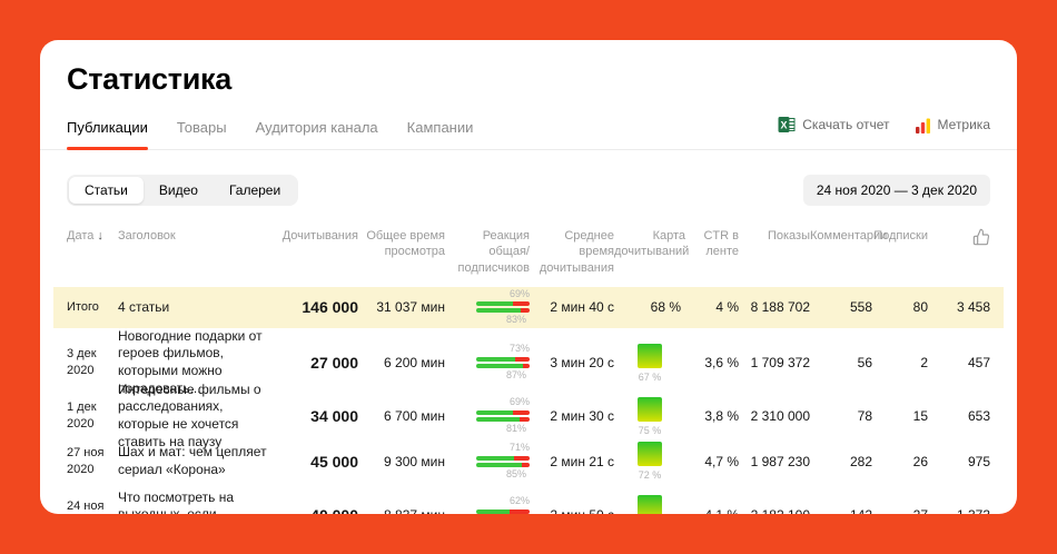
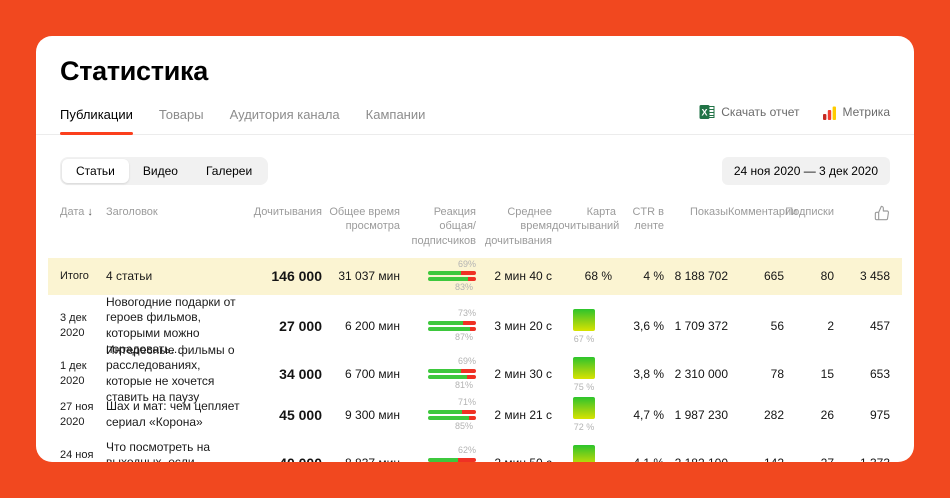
  Статистика
  Публикации
  Товары
  Аудитория канала
  Кампании
  X
  Скачать отчет
  Метрика
  Статьи
  Видео
  Галереи
  24 ноя 2020 — 3 дек 2020
  Дата ↓
  Заголовок
  Дочитывания
  Общее время просмотра
  Реакция общая/ подписчиков
  Среднее время дочитывания
  Карта дочитывани
  CTR в ленте
  Показы
  Комментар
  Подписки
  Итого
  4 статьи
  146 000
  31 037 мин
  69%
  83%
  2 мин 40 с
  68 %
  4 %
  8 188 702
- 558
+ 665
  80
  3 458
  3 дек 2020
  Новогодние подарки от героев фильмов, которыми можно порадовать...
  27 000
  6 200 мин
  73%
  87%
  3 мин 20 с
  67 %
  3,6 %
  1 709 372
  56
  2
  457
  1 дек 2020
  Интересные фильмы о расследованиях, которые не хочется ставить на паузу
  34 000
  6 700 мин
  69%
  81%
  2 мин 30 с
  75 %
  3,8 %
  2 310 000
  78
  15
  653
  27 ноя 2020
  Шах и мат: чем цепляет сериал «Корона»
  45 000
  9 300 мин
  71%
  85%
  2 мин 21 с
  72 %
  4,7 %
  1 987 230
  282
  26
  975
  62%
